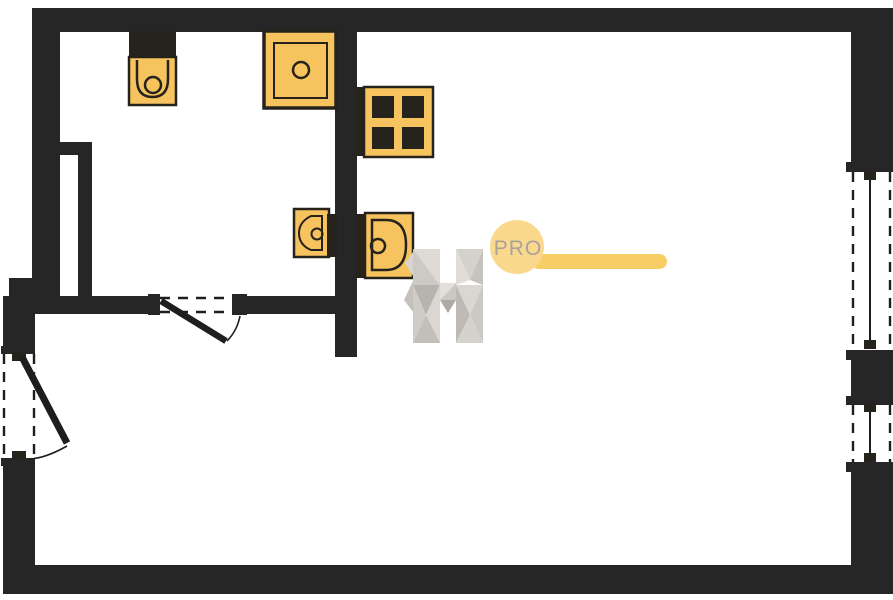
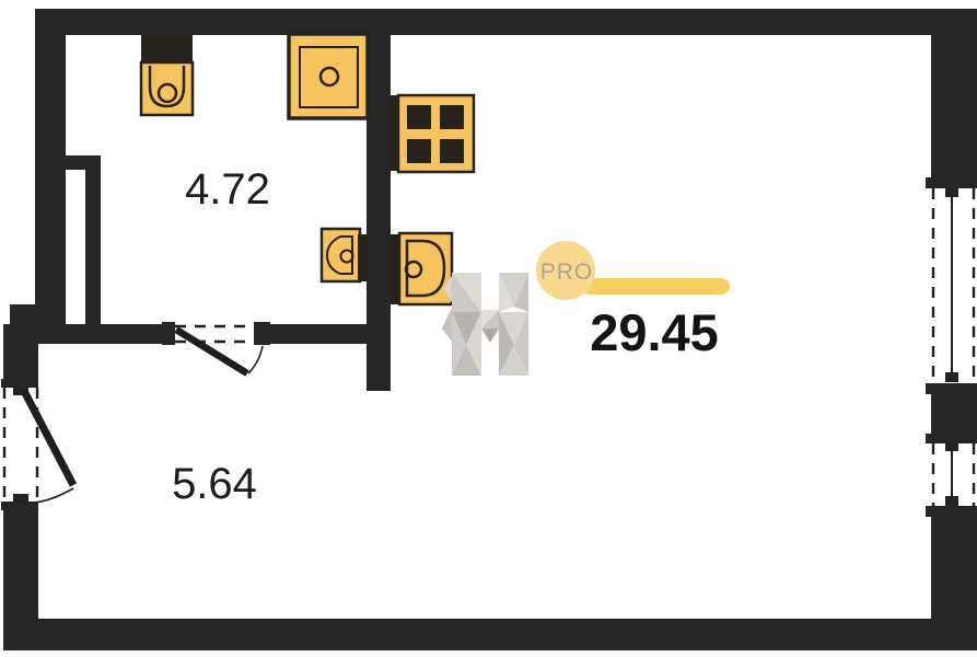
  PRO
+ 4.72
+ 5.64
+ 29.45
